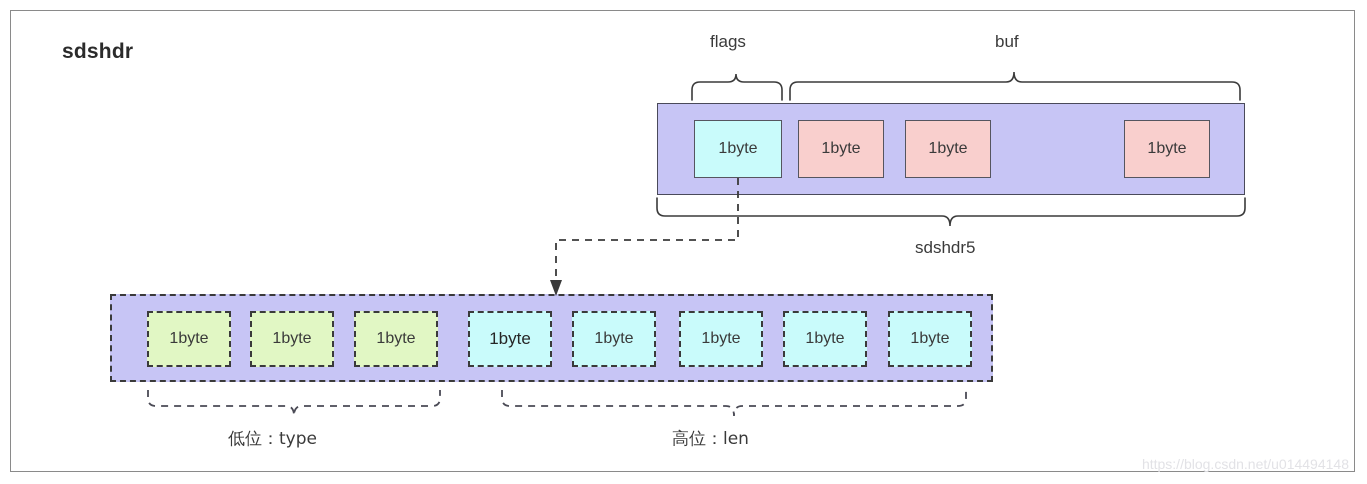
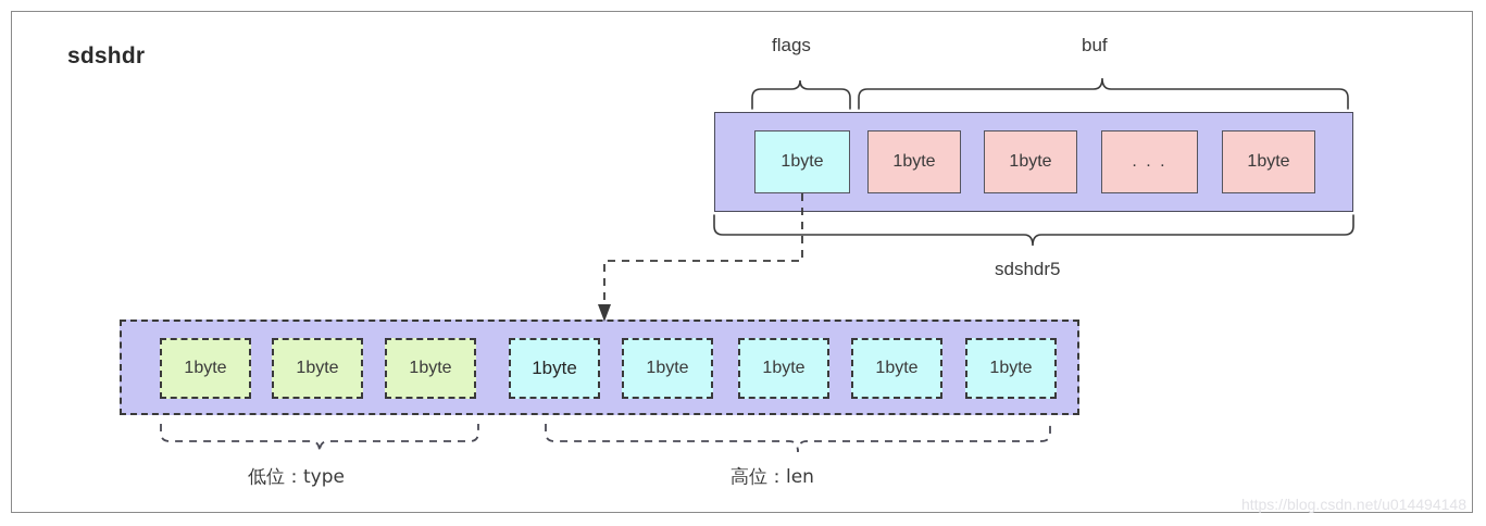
  sdshdr
  1byte
  1byte
  1byte
+ . . .
  1byte
  1byte
  1byte
  1byte
  1byte
  1byte
  1byte
  1byte
  1byte
  flags
  buf
  sdshdr5
  低位：type
  高位：len
  https://blog.csdn.net/u014494148
